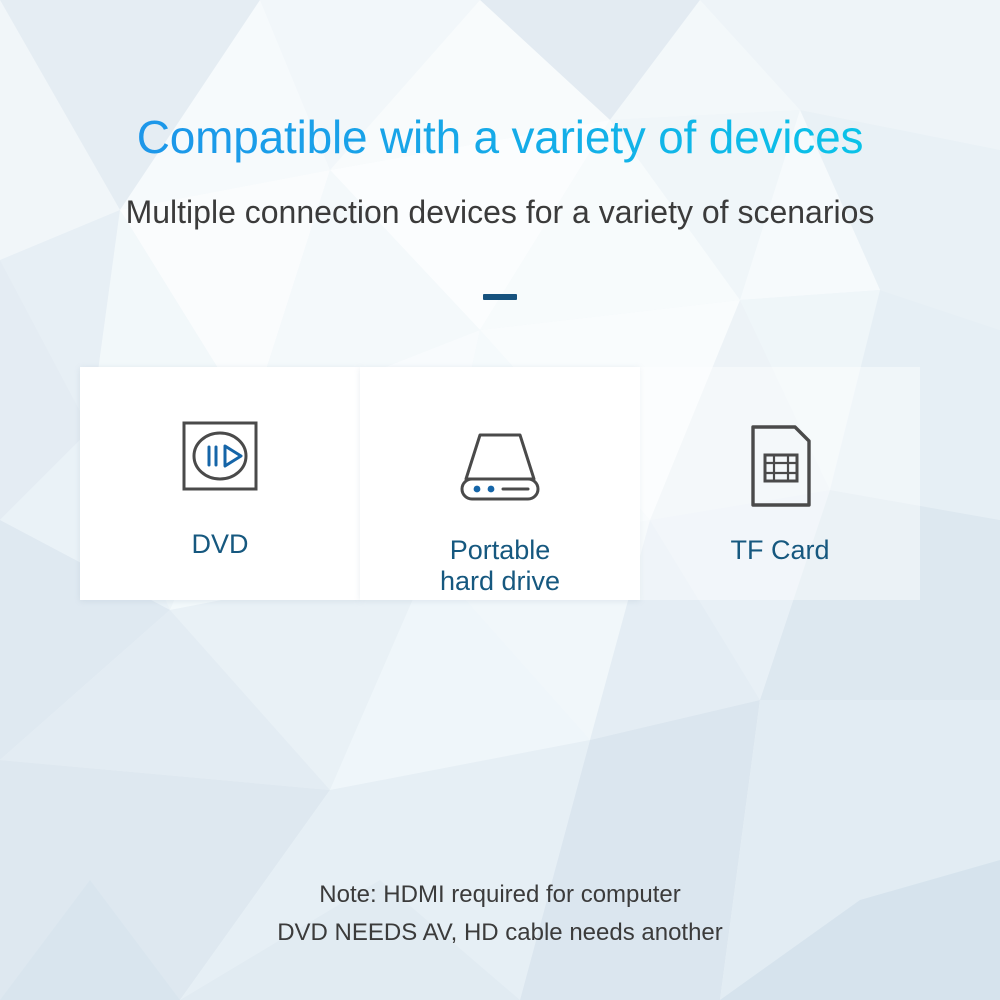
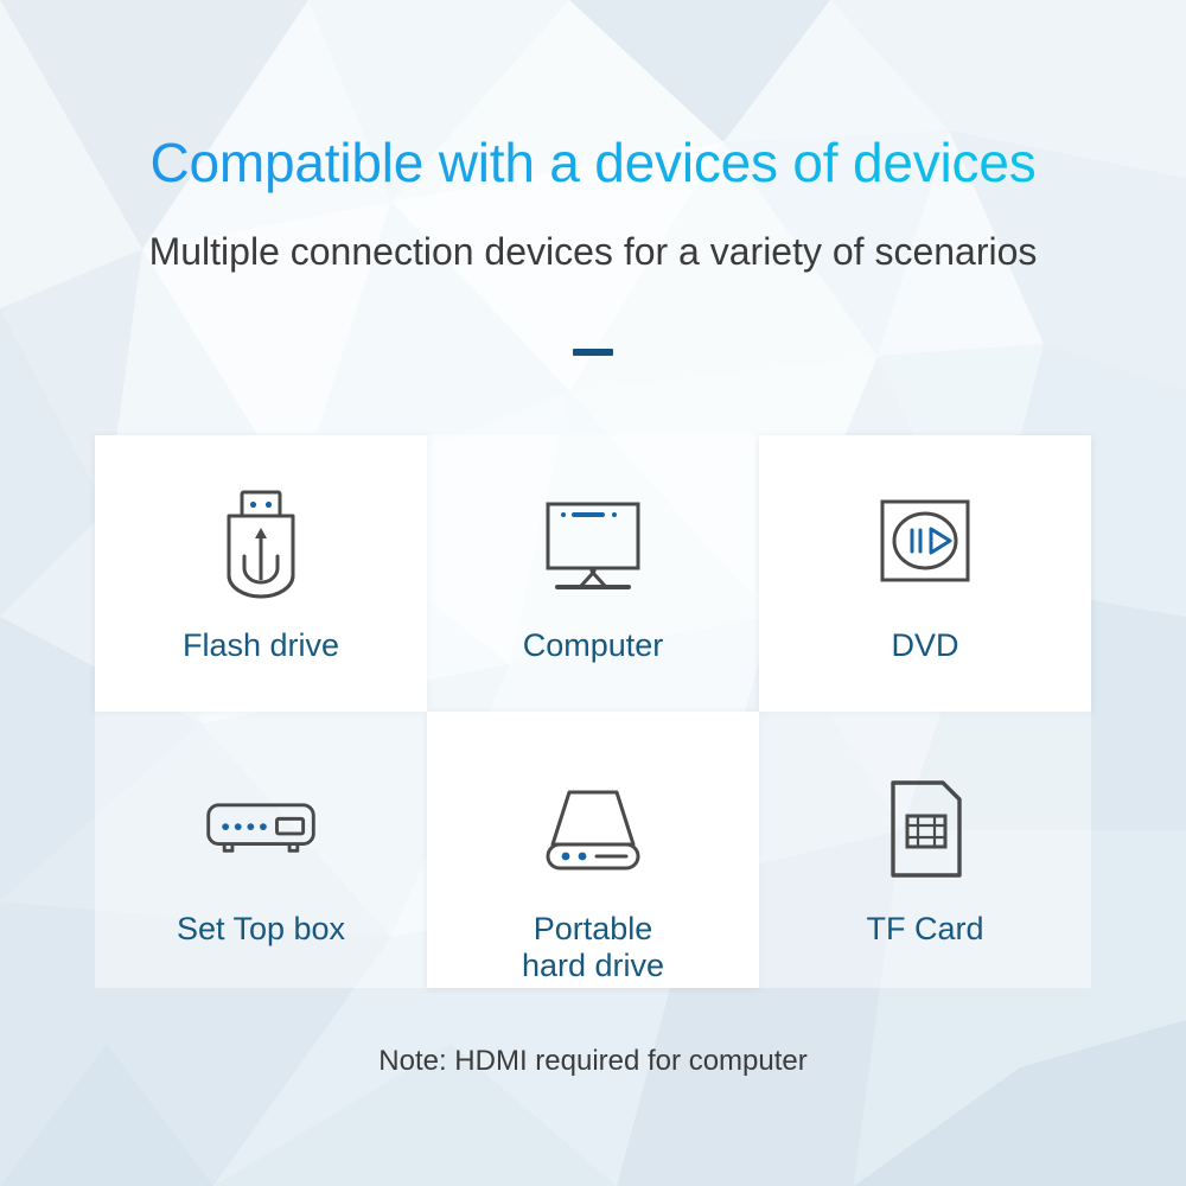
- Compatible with a variety of devices
+ Compatible with a devices of devices
  Multiple connection devices for a variety of scenarios
+ Flash drive
+ Computer
  DVD
+ Set Top box
  Portable
  hard drive
  TF Card
  Note: HDMI required for computer
- DVD NEEDS AV, HD cable needs another
